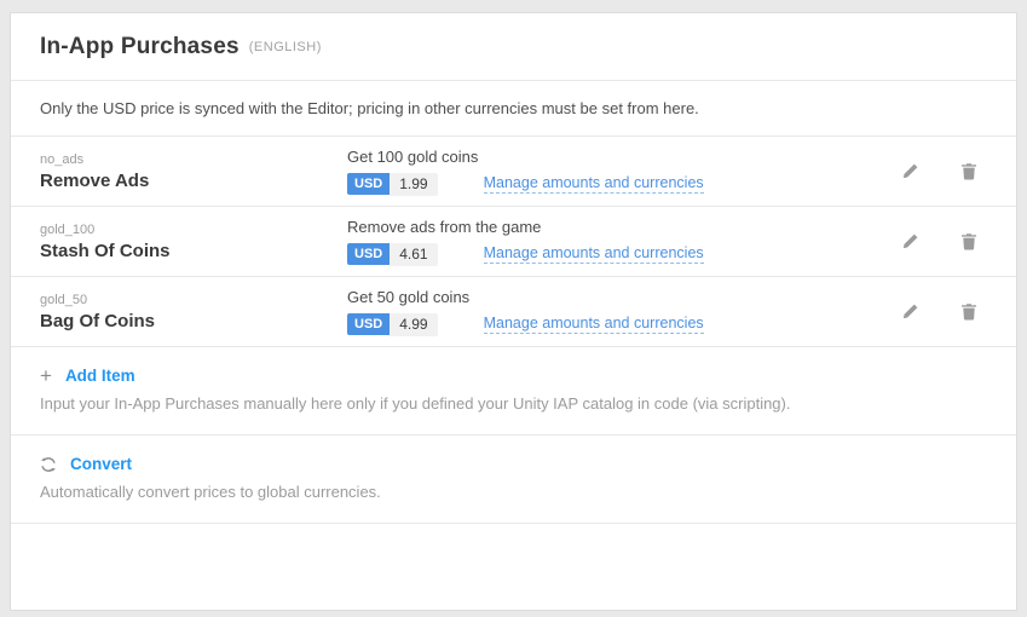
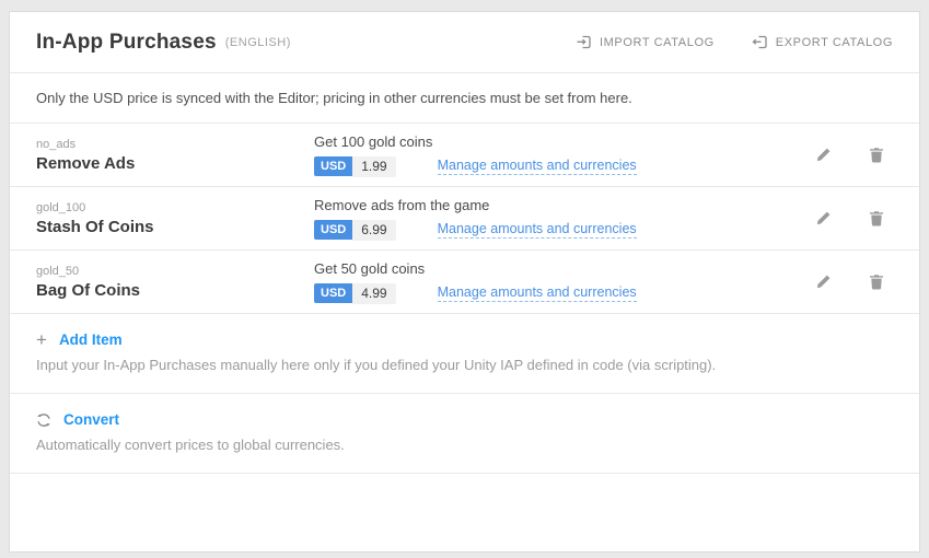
  In-App Purchases
  (ENGLISH)
+ IMPORT CATALOG
+ EXPORT CATALOG
  Only the USD price is synced with the Editor; pricing in other currencies must be set from here.
  no_ads
  Remove Ads
  Get 100 gold coins
  USD
  1.99
  Manage amounts and currencies
  gold_100
  Stash Of Coins
  Remove ads from the game
  USD
- 4.61
+ 6.99
  Manage amounts and currencies
  gold_50
  Bag Of Coins
  Get 50 gold coins
  USD
  4.99
  Manage amounts and currencies
  +
  Add Item
- Input your In-App Purchases manually here only if you defined your Unity IAP catalog in code (via scripting).
+ Input your In-App Purchases manually here only if you defined your Unity IAP defined in code (via scripting).
  Convert
  Automatically convert prices to global currencies.
